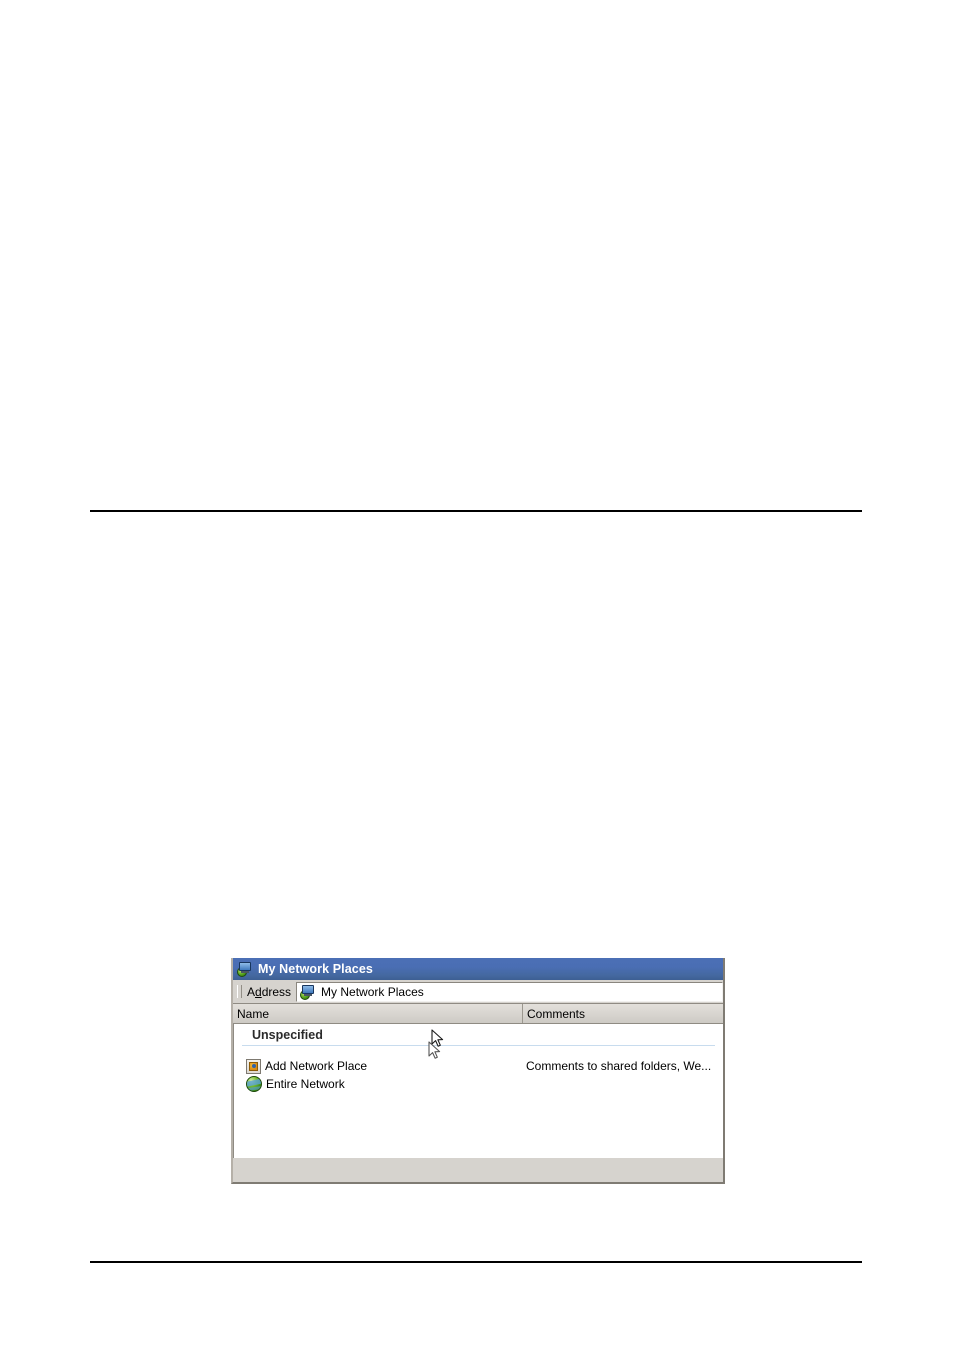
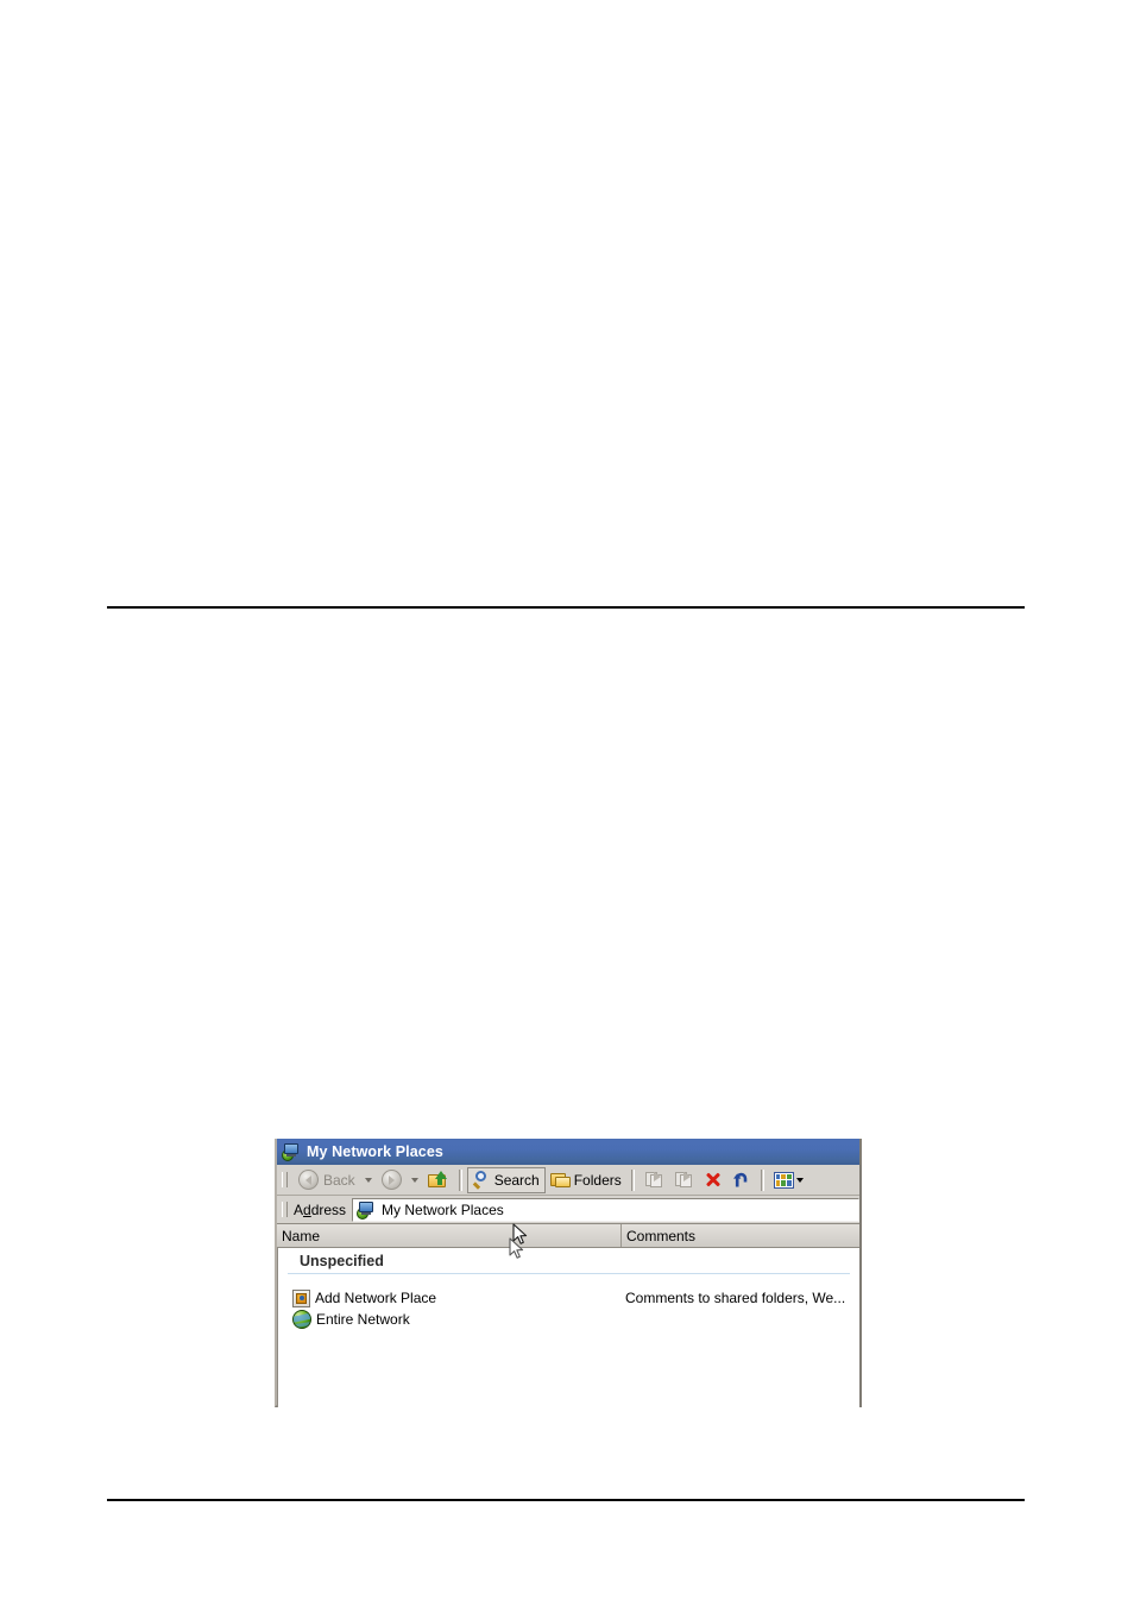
  My Network Places
+ Back
+ Search
+ Folders
  Address
  My Network Places
  Name
  Comments
  Unspecified
  Add Network Place
  Comments to shared folders, We...
  Entire Network
